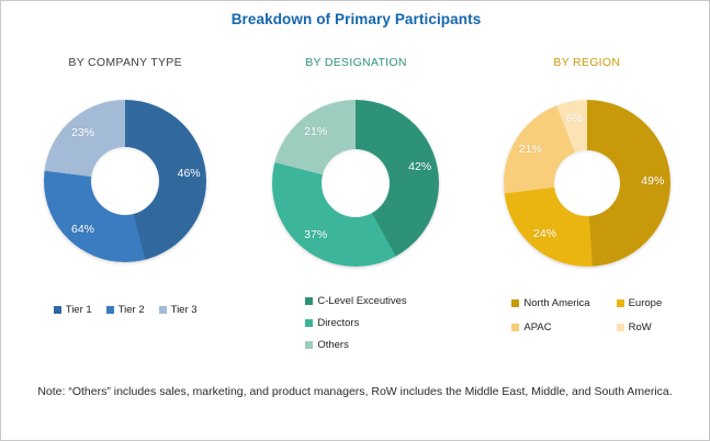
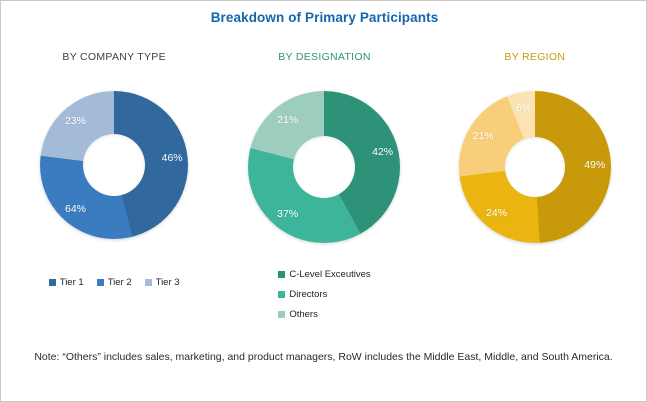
  Breakdown of Primary Participants
  BY COMPANY TYPE
  46%
  64%
  23%
  Tier 1
  Tier 2
  Tier 3
  BY DESIGNATION
  42%
  37%
  21%
  C-Level Exceutives
  Directors
  Others
  BY REGION
  49%
  24%
  21%
  6%
- North America
- Europe
- APAC
- RoW
  Note: “Others” includes sales, marketing, and product managers, RoW includes the Middle East, Middle, and South America.
